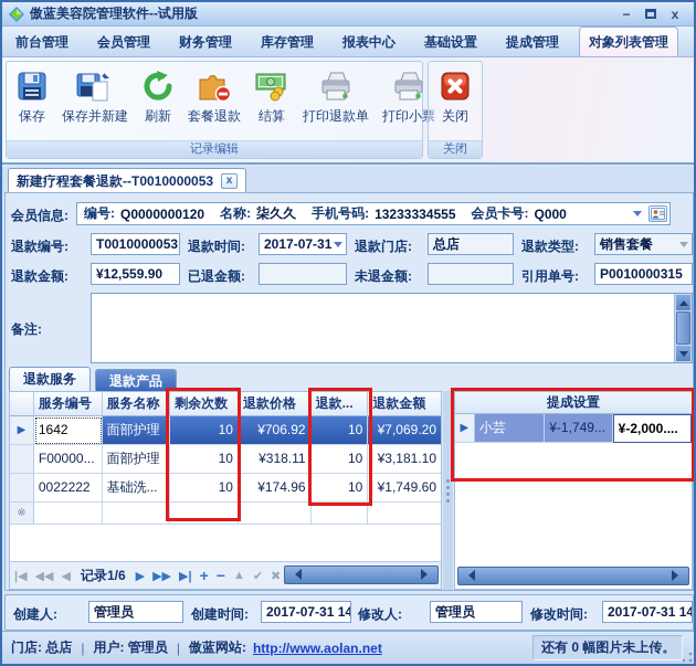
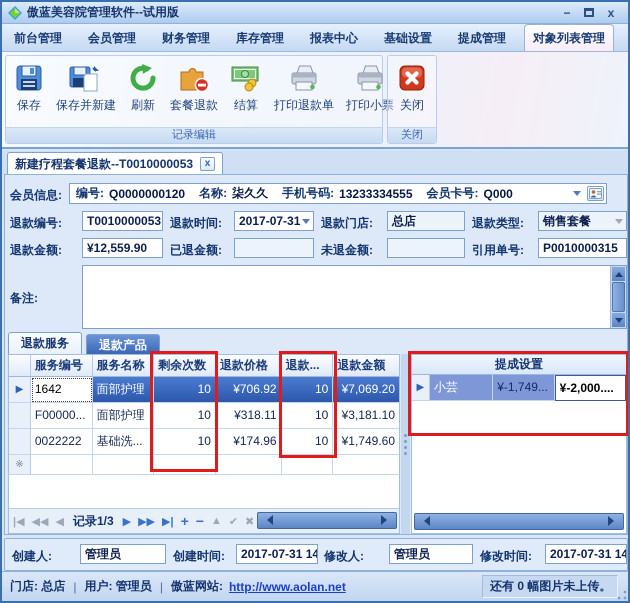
  傲蓝美容院管理软件--试用版
  −
  x
  前台管理
  会员管理
  财务管理
  库存管理
  报表中心
  基础设置
  提成管理
  对象列表管理
  保存
  保存并新建
  刷新
  套餐退款
  结算
  打印退款单
  打印小票
  记录编辑
  关闭
  关闭
  新建疗程套餐退款--T0010000053
  x
  会员信息:
  编号:
  Q0000000120
  名称:
  柒久久
  手机号码:
  13233334555
  会员卡号:
  Q000
  退款编号:
  T0010000053
  退款时间:
  2017-07-31
  退款门店:
  总店
  退款类型:
  销售套餐
  退款金额:
  ¥12,559.90
  已退金额:
  未退金额:
  引用单号:
  P0010000315
  备注:
  退款服务
  退款产品
  服务编号
  服务名称
  剩余次数
  退款价格
  退款...
  退款金额
  ▶
  1642
  面部护理
  10
  ¥706.92
  10
  ¥7,069.20
  F00000...
  面部护理
  10
  ¥318.11
  10
  ¥3,181.10
  0022222
  基础洗...
  10
  ¥174.96
  10
  ¥1,749.60
  ※
  |◀
  ◀◀
  ◀
- 记录1/6
+ 记录1/3
  ▶
  ▶▶
  ▶|
  +
  −
  ▲
  ✔
  ✖
  提成设置
  ▶
  小芸
  ¥-1,749...
  ¥-2,000....
  创建人:
  管理员
  创建时间:
  2017-07-31 14
  修改人:
  管理员
  修改时间:
  2017-07-31 14
  门店: 总店
  |
  用户: 管理员
  |
  傲蓝网站:
  http://www.aolan.net
  还有 0 幅图片未上传。
